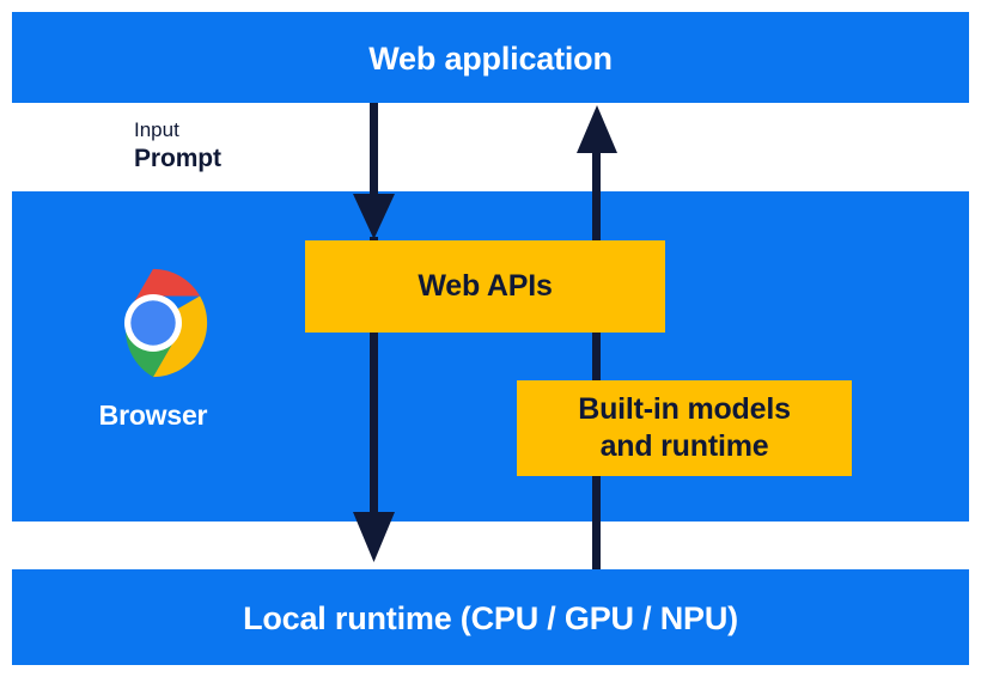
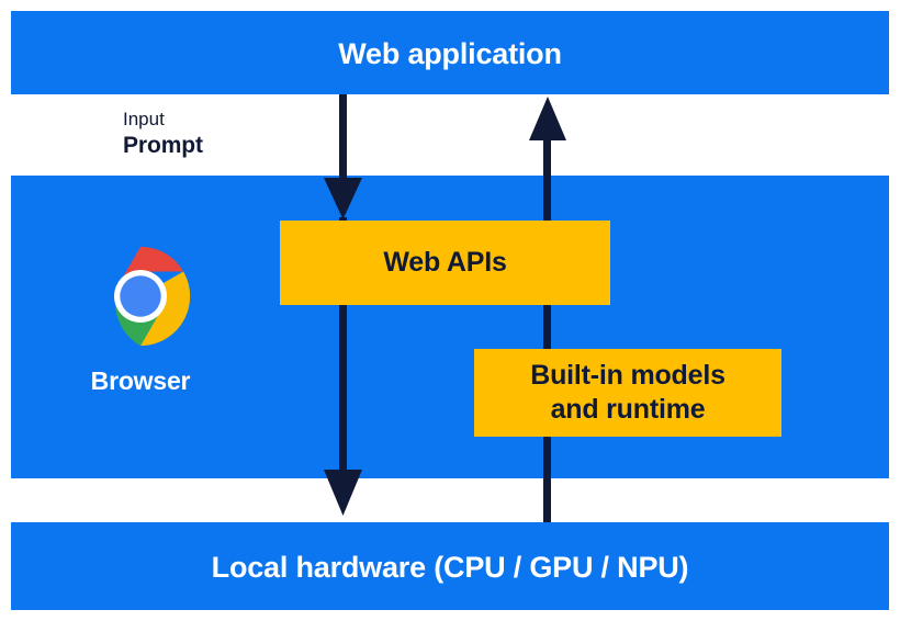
  Web application
- Local runtime (CPU / GPU / NPU)
+ Local hardware (CPU / GPU / NPU)
  Input
  Prompt
  Browser
  Web APIs
  Built-in models
  and runtime
